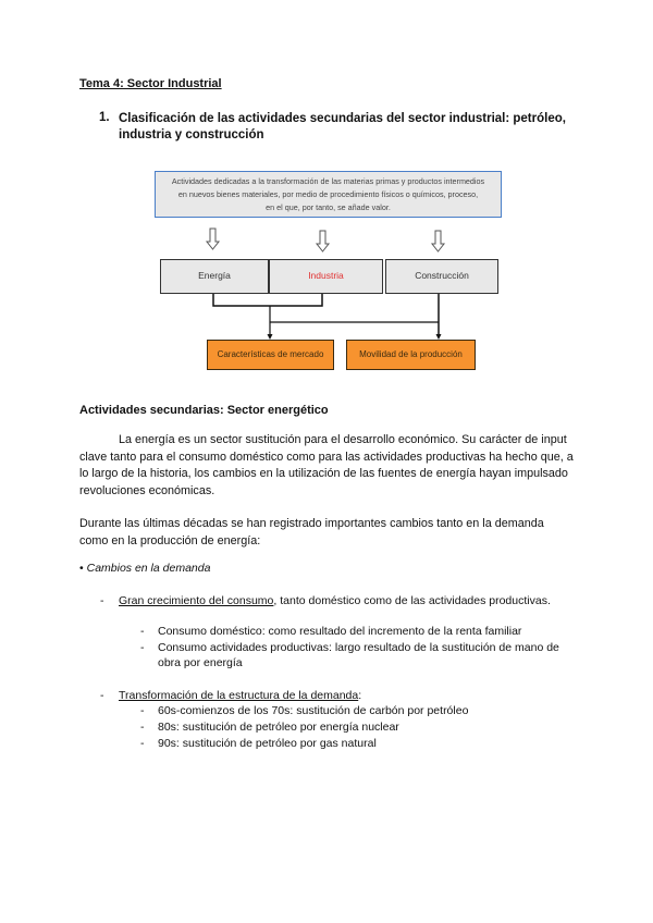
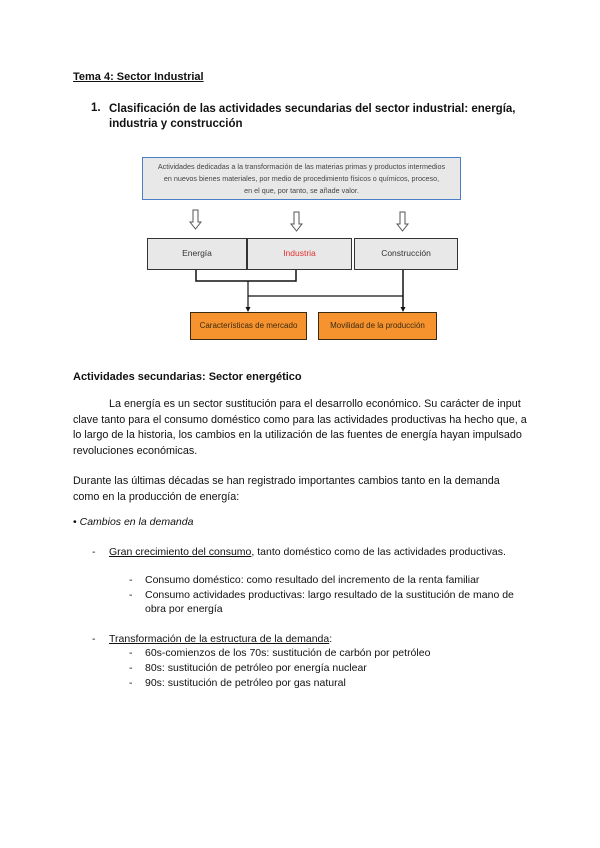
  Tema 4: Sector Industrial
  1.
- Clasificación de las actividades secundarias del sector industrial: petróleo, industria y construcción
+ Clasificación de las actividades secundarias del sector industrial: energía, industria y construcción
  Actividades dedicadas a la transformación de las materias primas y productos intermedios
  en nuevos bienes materiales, por medio de procedimiento físicos o químicos, proceso,
  en el que, por tanto, se añade valor.
  Energía
  Industria
  Construcción
  Características de mercado
  Movilidad de la producción
  Actividades secundarias: Sector energético
  La energía es un sector sustitución para el desarrollo económico. Su carácter de input clave tanto para el consumo doméstico como para las actividades productivas ha hecho que, a lo largo de la historia, los cambios en la utilización de las fuentes de energía hayan impulsado revoluciones económicas.
  Durante las últimas décadas se han registrado importantes cambios tanto en la demanda como en la producción de energía:
  • Cambios en la demanda
  -
  Gran crecimiento del consumo, tanto doméstico como de las actividades productivas.
  -
  Consumo doméstico: como resultado del incremento de la renta familiar
  -
  Consumo actividades productivas: largo resultado de la sustitución de mano de obra por energía
  -
  Transformación de la estructura de la demanda:
  -
  60s-comienzos de los 70s: sustitución de carbón por petróleo
  -
  80s: sustitución de petróleo por energía nuclear
  -
  90s: sustitución de petróleo por gas natural
